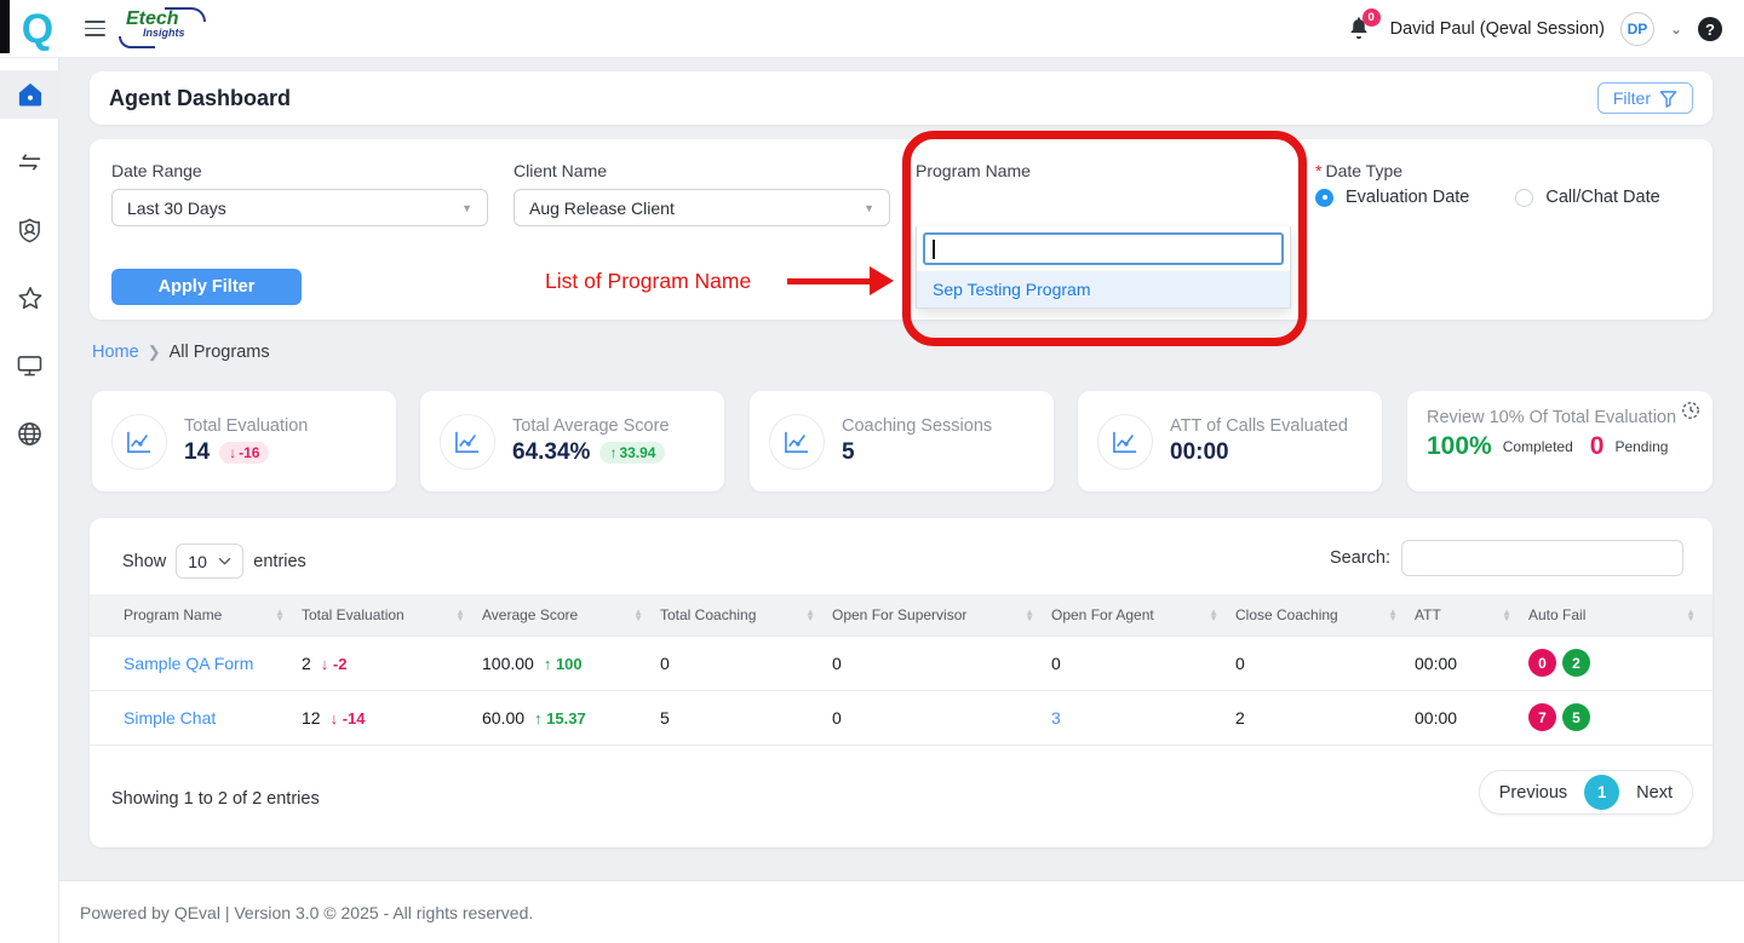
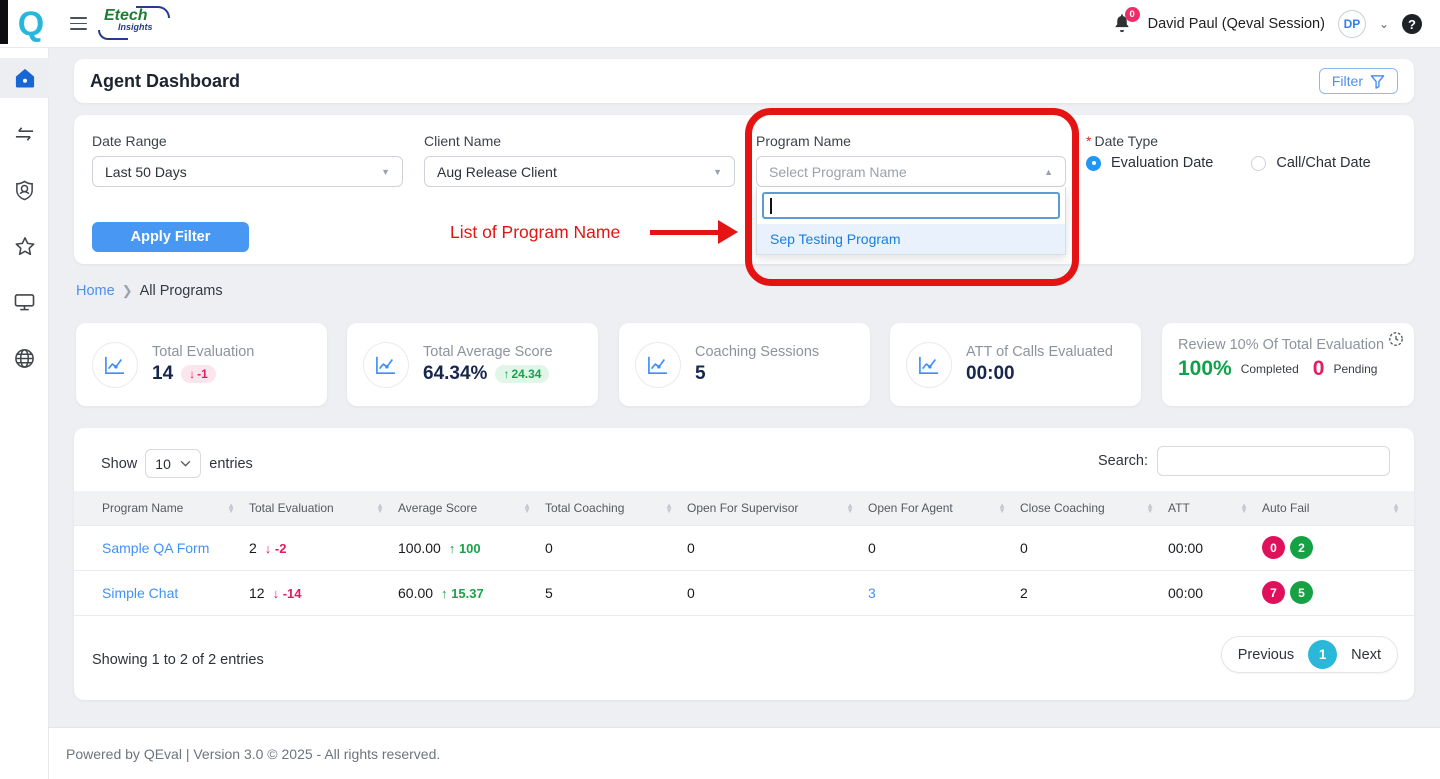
  Q
  Etech
  Insights
  0
  David Paul (Qeval Session)
  DP
  ⌄
  ?
  Agent Dashboard
  Filter
  Date Range
- Last 30 Days
+ Last 50 Days
  ▼
  Client Name
  Aug Release Client
  ▼
  Program Name
+ Select Program Name
+ ▲
  Sep Testing Program
  * Date Type
  Evaluation Date
  Call/Chat Date
  Apply Filter
  List of Program Name
  Home
  ❯
  All Programs
  Total Evaluation
  14
  ↓
- -16
+ -1
  Total Average Score
  64.34%
  ↑
- 33.94
+ 24.34
  Coaching Sessions
  5
  ATT of Calls Evaluated
  00:00
  Review 10% Of Total Evaluation
  100%
  Completed
  0
  Pending
  Show
  10
  entries
  Search:
  Program Name ▲▼	Total Evaluation ▲▼	Average Score ▲▼	Total Coaching ▲▼	Open For Supervisor ▲▼	Open For Agent ▲▼	Close Coaching ▲▼	ATT ▲▼	Auto Fail ▲▼
  Sample QA Form	2 ↓ -2	100.00 ↑ 100	0	0	0	0	00:00	0 2
  Simple Chat	12 ↓ -14	60.00 ↑ 15.37	5	0	3	2	00:00	7 5
  Showing 1 to 2 of 2 entries
  Previous
  1
  Next
  Powered by QEval | Version 3.0 © 2025 - All rights reserved.
